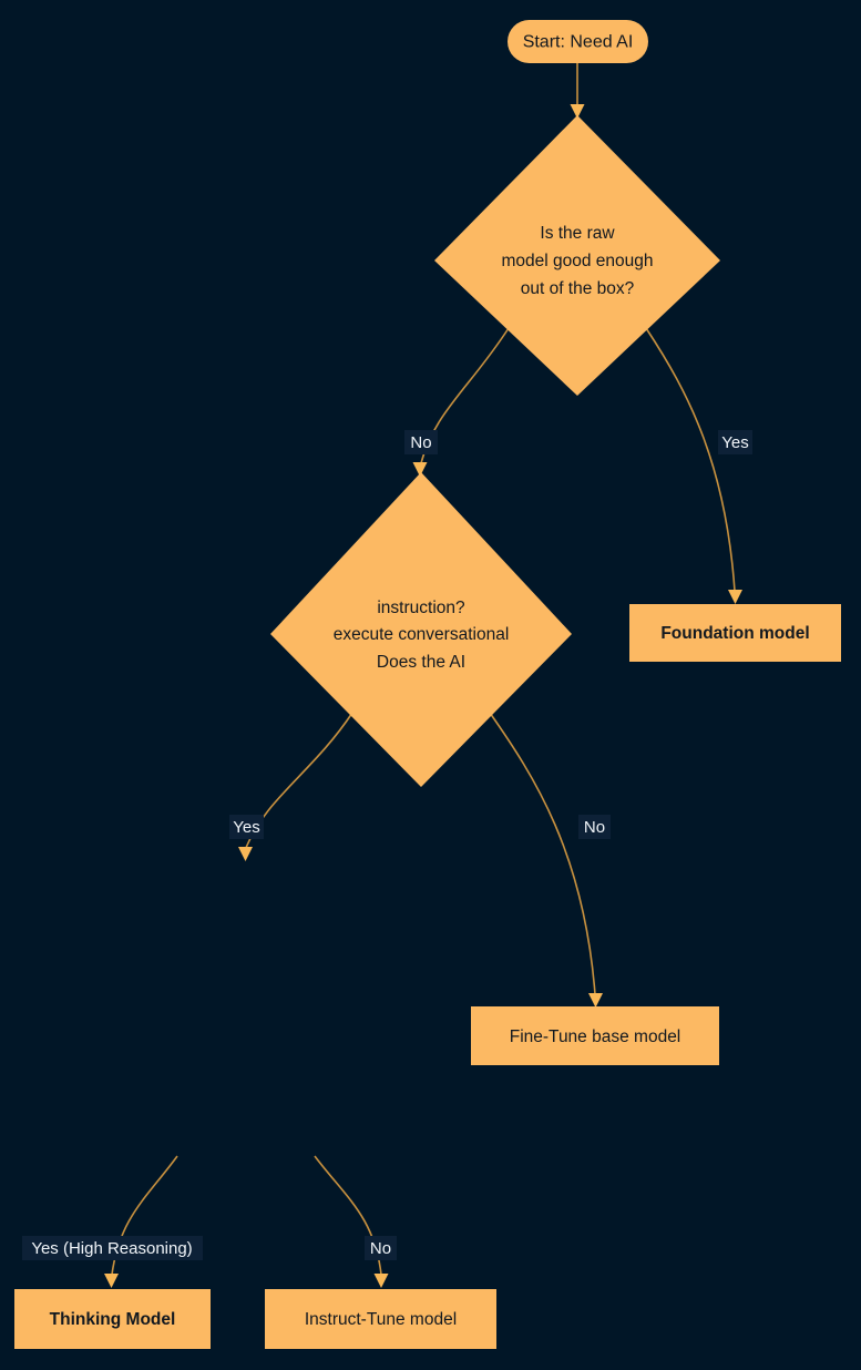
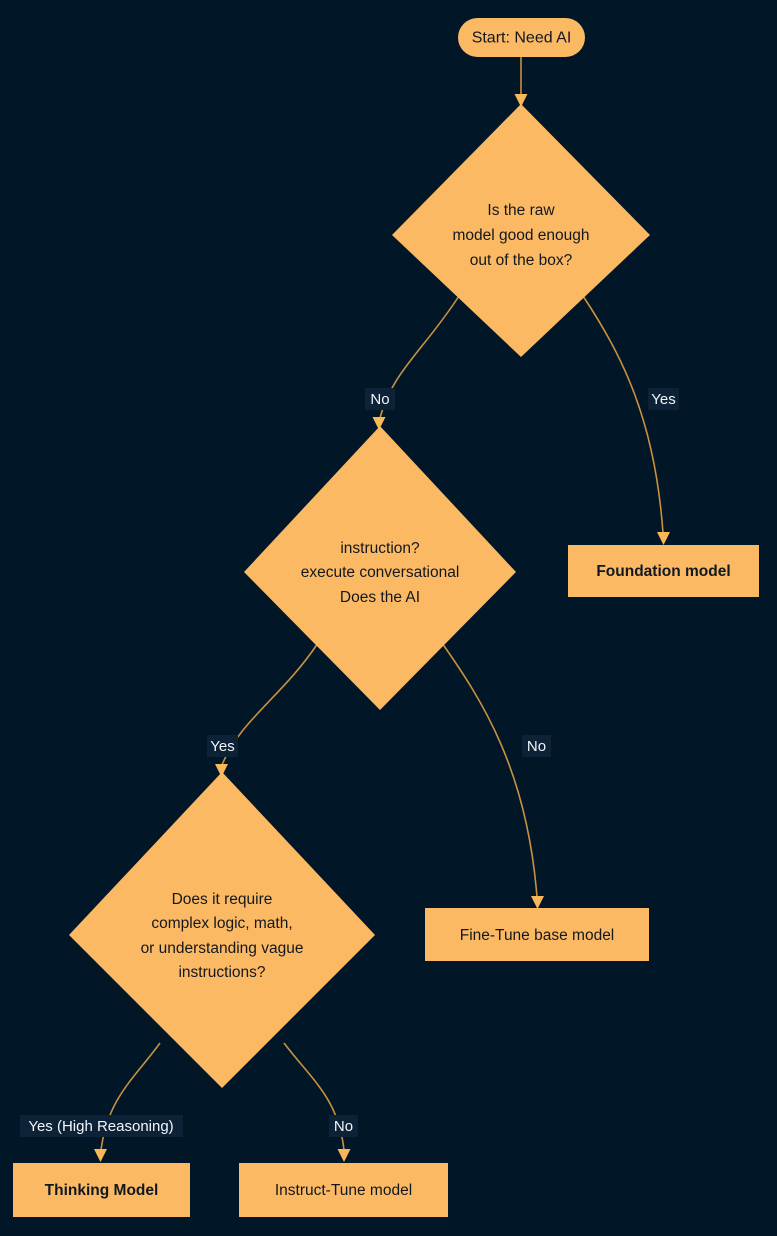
  No
  Yes
  Yes
  No
  Yes (High Reasoning)
  No
  Start: Need AI
  Is the raw
  model good enough
  out of the box?
  Foundation model
  instruction?
  execute conversational
  Does the AI
  Fine-Tune base model
+ Does it require
+ complex logic, math,
+ or understanding vague
+ instructions?
  Thinking Model
  Instruct-Tune model
